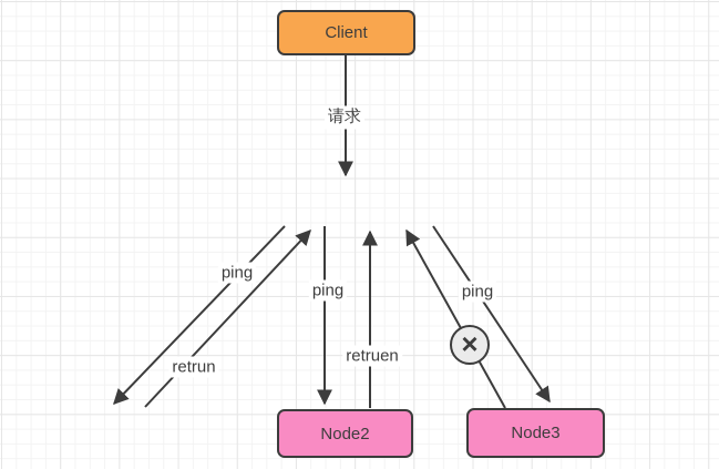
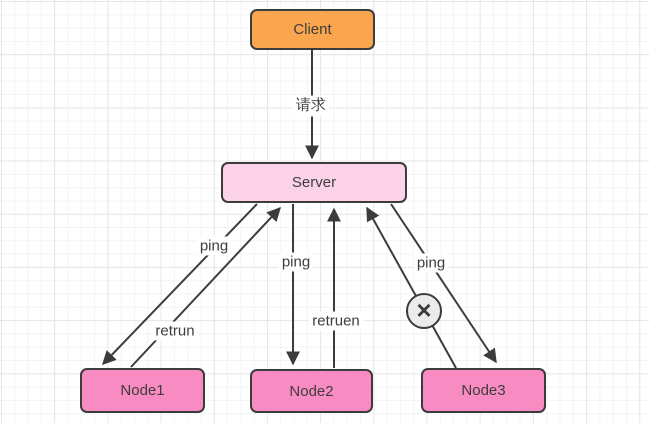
  Client
+ Server
+ Node1
  Node2
  Node3
  请求
  ping
  retrun
  ping
  retruen
  ping
  ×
